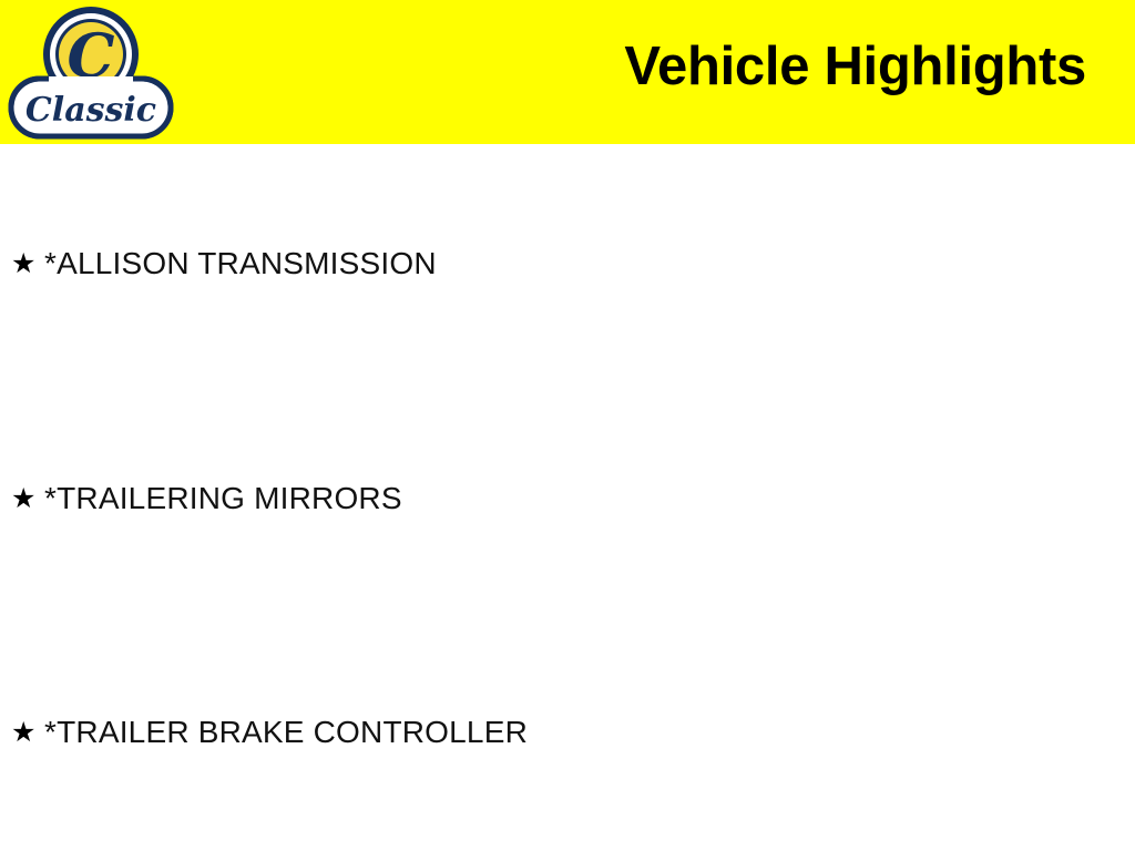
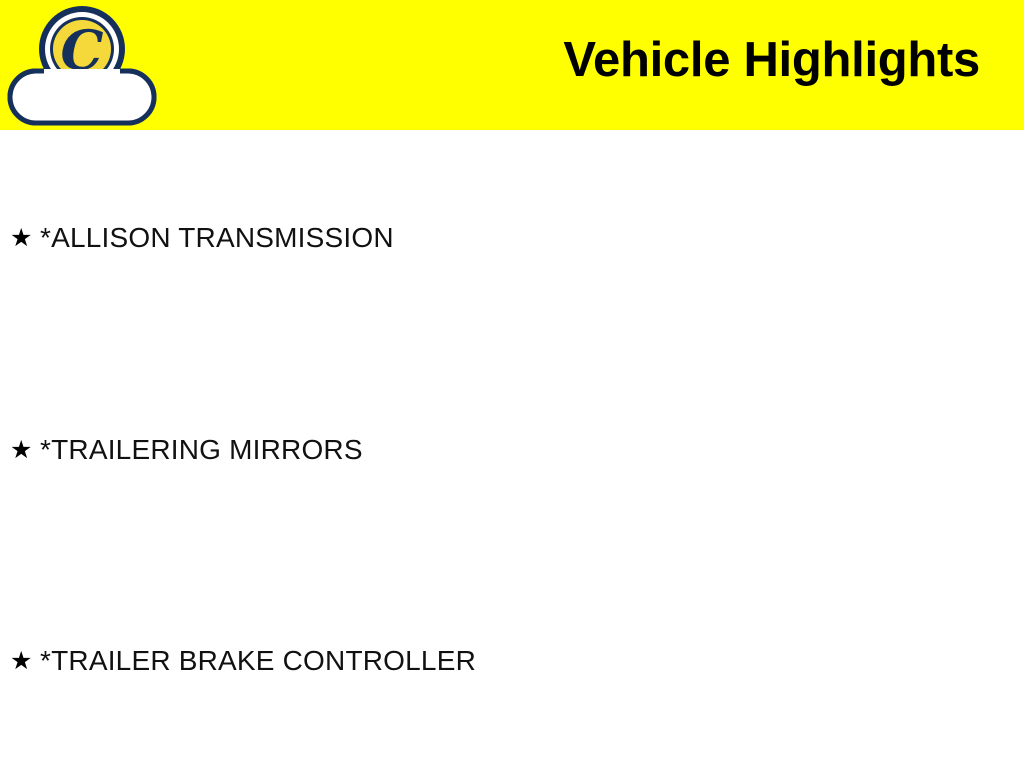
  C
- Classic
  Vehicle Highlights
  ★
  *ALLISON TRANSMISSION
  ★
  *TRAILERING MIRRORS
  ★
  *TRAILER BRAKE CONTROLLER
